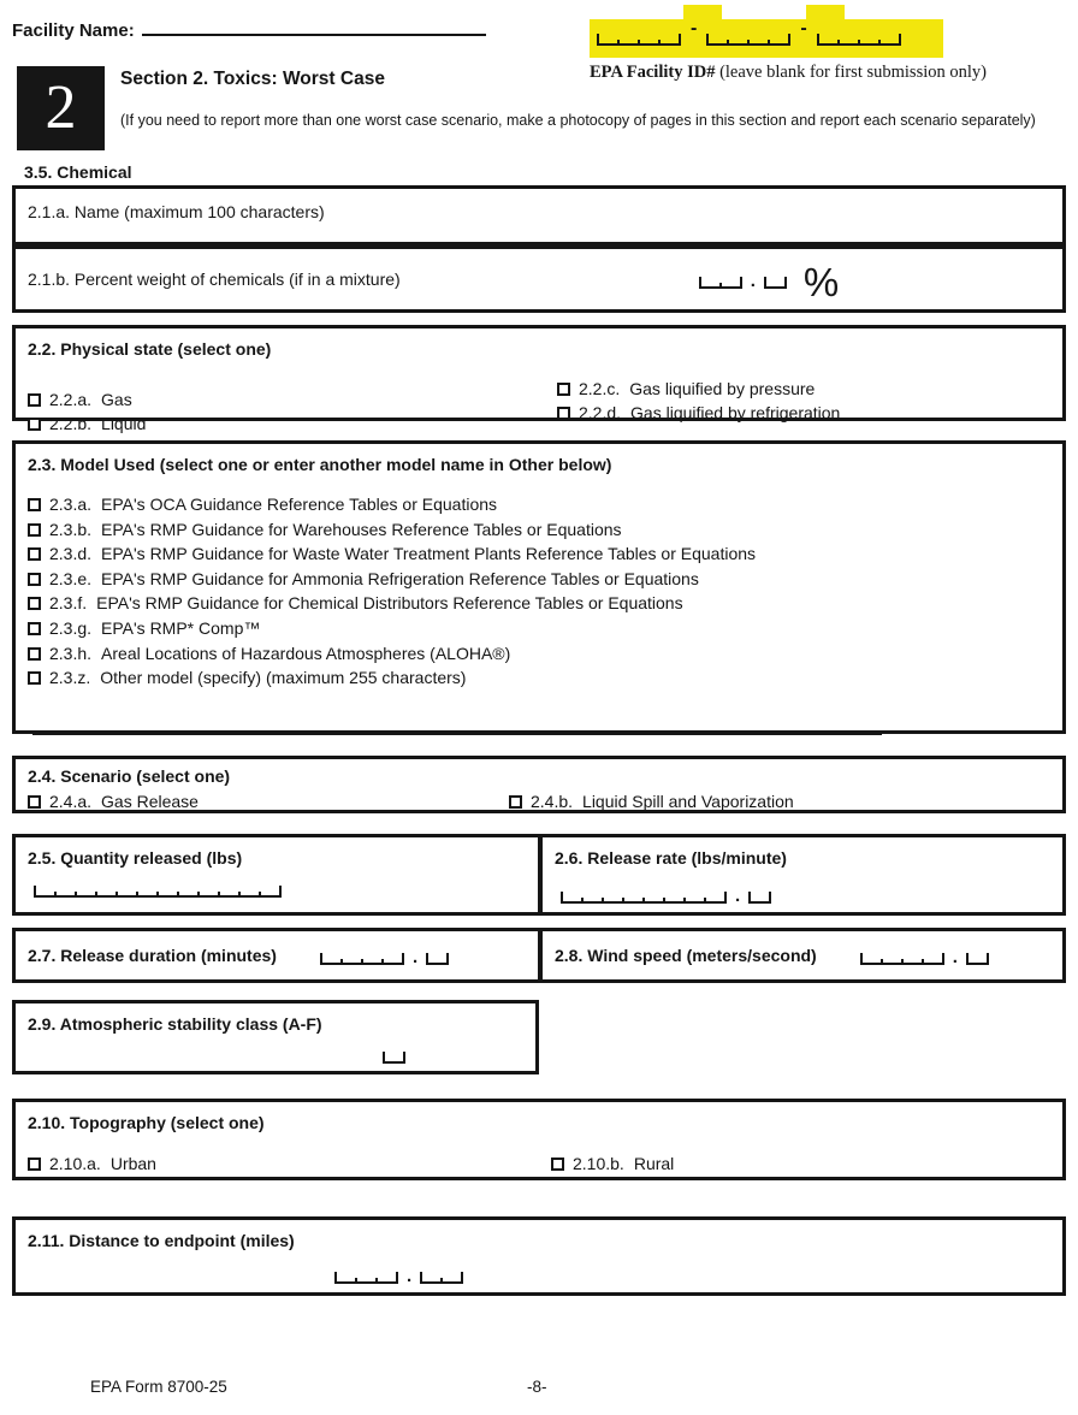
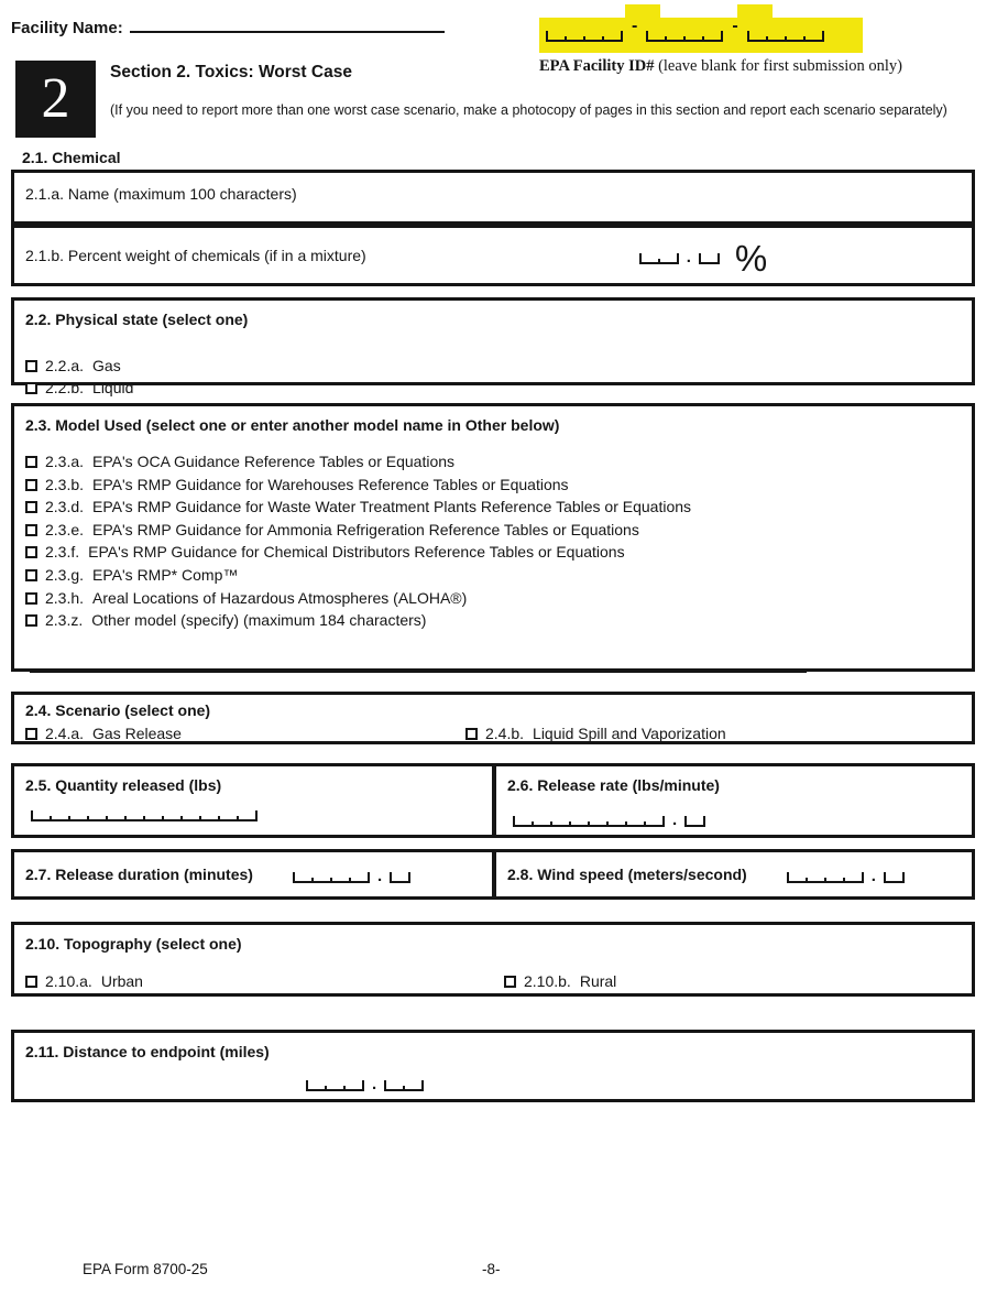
  Facility Name:
  -
  -
  EPA Facility ID# (leave blank for first submission only)
  2
  Section 2. Toxics: Worst Case
  (If you need to report more than one worst case scenario, make a photocopy of pages in this section and report each scenario separately)
- 3.5. Chemical
+ 2.1. Chemical
  2.1.a. Name (maximum 100 characters)
  2.1.b. Percent weight of chemicals (if in a mixture)
  .
  %
  2.2. Physical state (select one)
  2.2.a. Gas
  2.2.b. Liquid
- 2.2.c. Gas liquified by pressure
- 2.2.d. Gas liquified by refrigeration
  2.3. Model Used (select one or enter another model name in Other below)
  2.3.a. EPA's OCA Guidance Reference Tables or Equations
  2.3.b. EPA's RMP Guidance for Warehouses Reference Tables or Equations
  2.3.d. EPA's RMP Guidance for Waste Water Treatment Plants Reference Tables or Equations
  2.3.e. EPA's RMP Guidance for Ammonia Refrigeration Reference Tables or Equations
  2.3.f. EPA's RMP Guidance for Chemical Distributors Reference Tables or Equations
  2.3.g. EPA's RMP* Comp™
  2.3.h. Areal Locations of Hazardous Atmospheres (ALOHA®)
- 2.3.z. Other model (specify) (maximum 255 characters)
+ 2.3.z. Other model (specify) (maximum 184 characters)
  2.4. Scenario (select one)
  2.4.a. Gas Release
  2.4.b. Liquid Spill and Vaporization
  2.5. Quantity released (lbs)
  2.6. Release rate (lbs/minute)
  .
  2.7. Release duration (minutes)
  .
  2.8. Wind speed (meters/second)
  .
- 2.9. Atmospheric stability class (A-F)
  2.10. Topography (select one)
  2.10.a. Urban
  2.10.b. Rural
  2.11. Distance to endpoint (miles)
  .
  EPA Form 8700-25
  -8-
